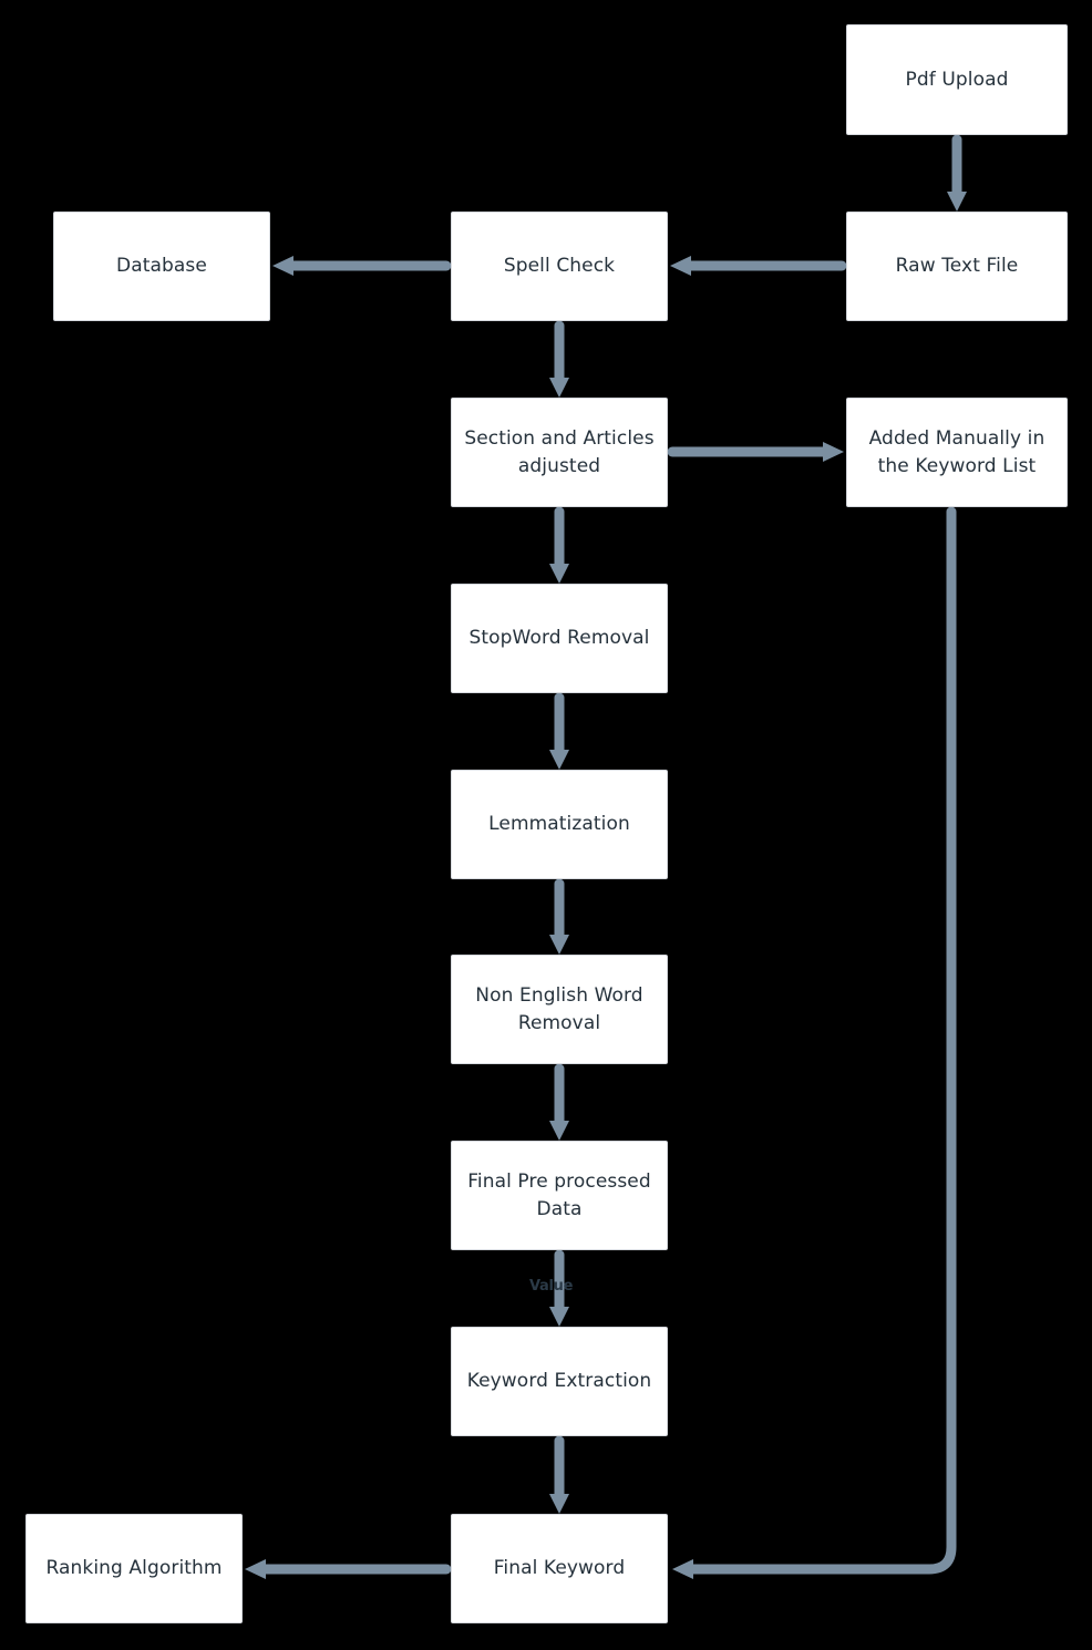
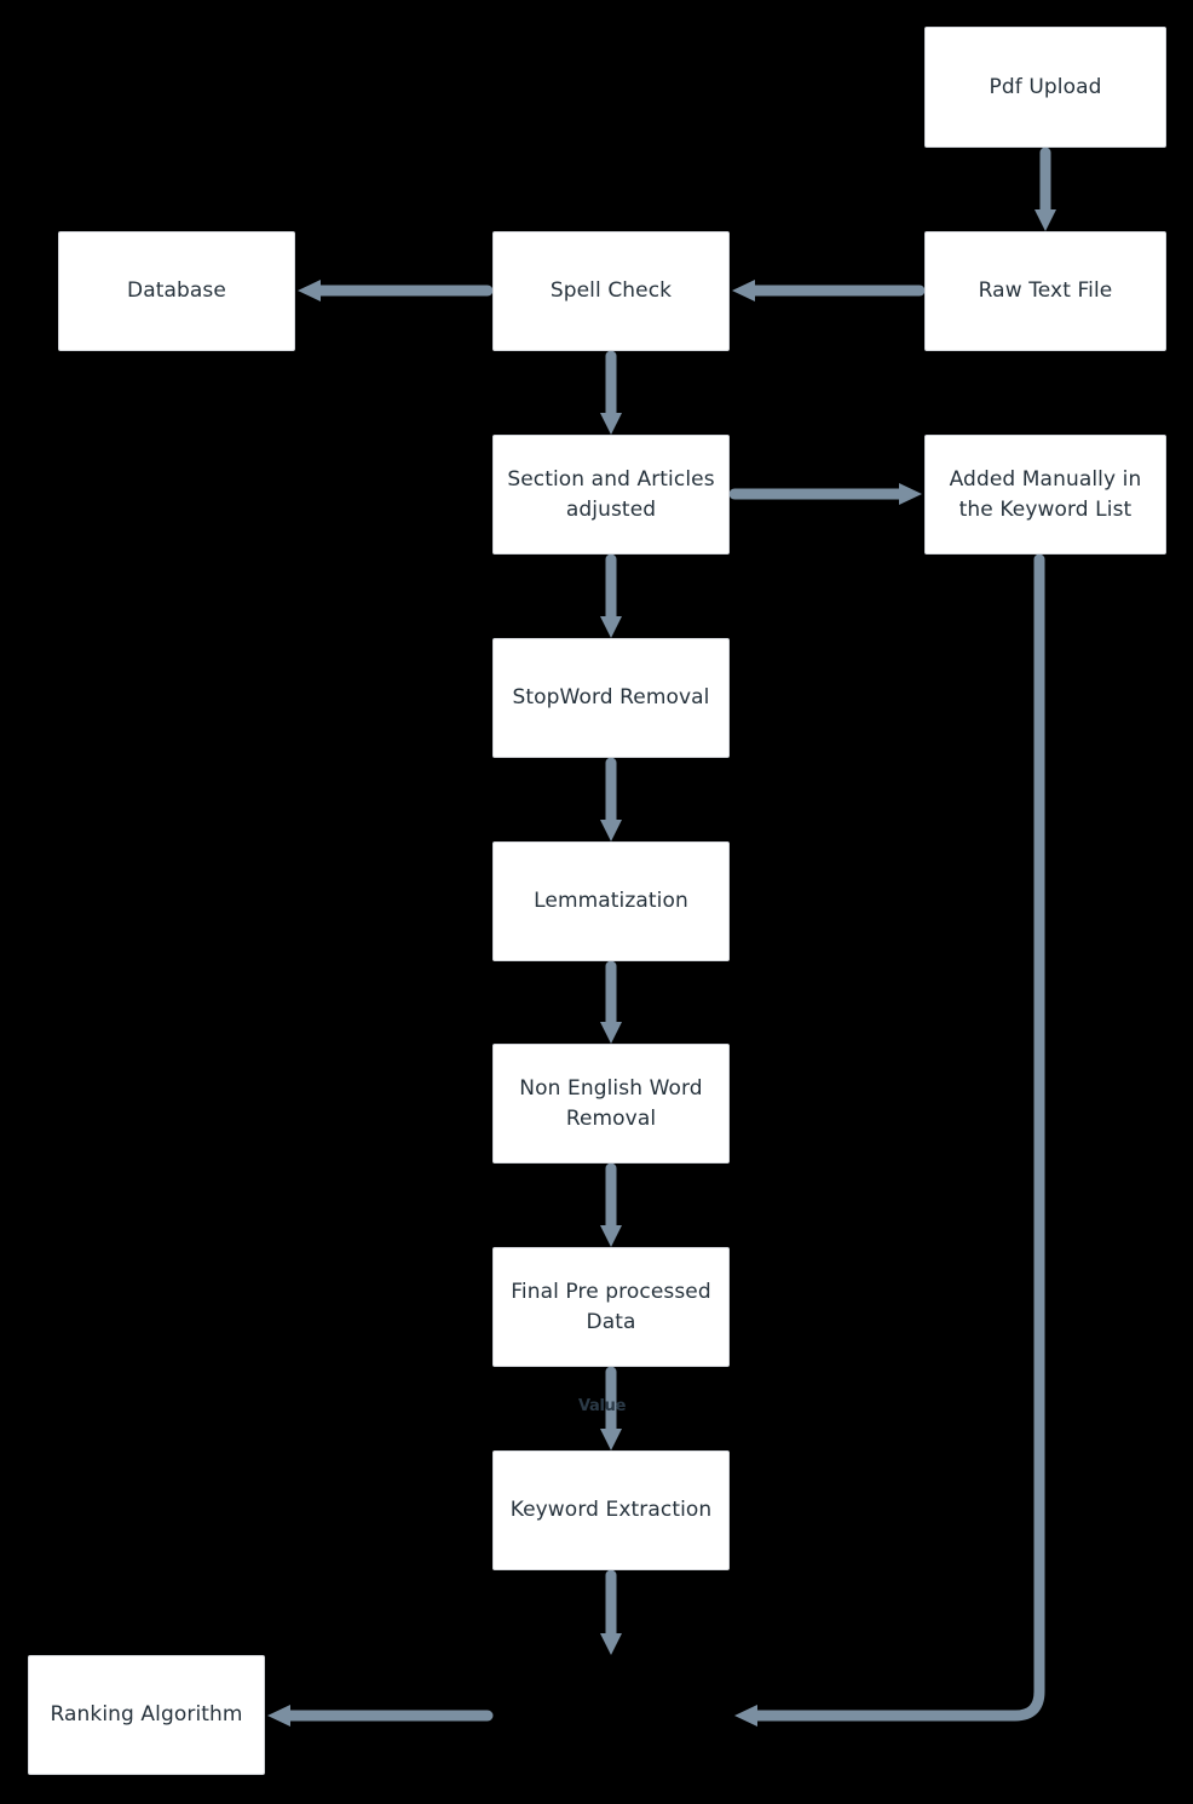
  Pdf Upload
  Raw Text File
  Spell Check
  Database
  Section and Articles adjusted
  Added Manually in the Keyword List
  StopWord Removal
  Lemmatization
  Non English Word Removal
  Final Pre processed Data
  Keyword Extraction
- Final Keyword
  Ranking Algorithm
  Value
